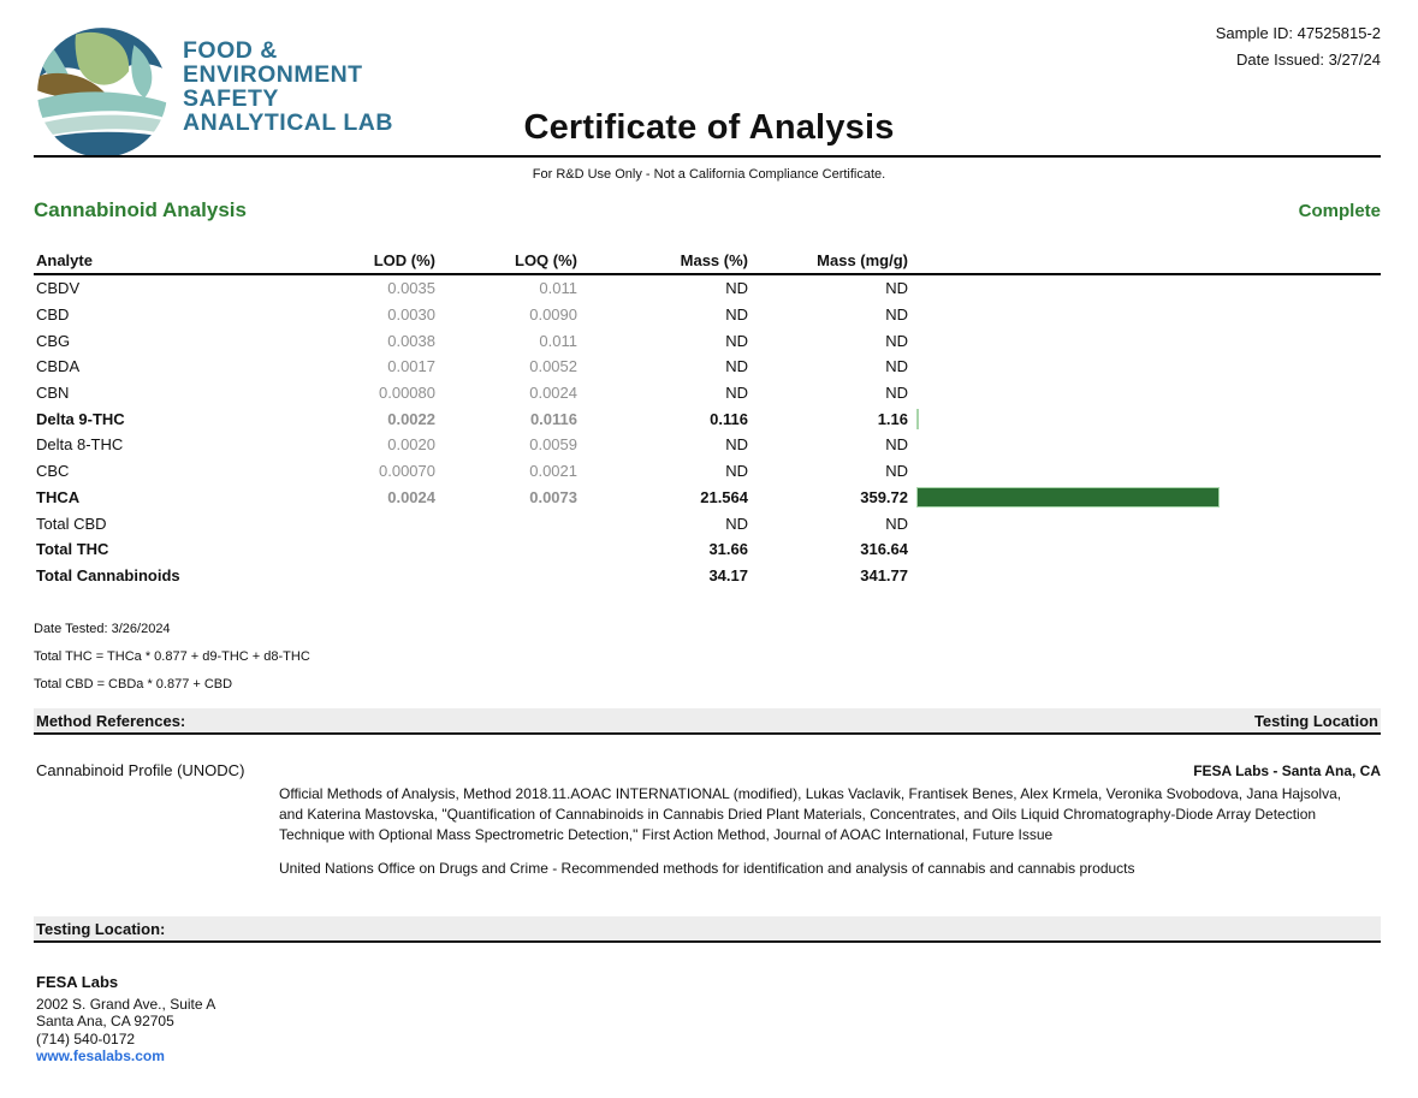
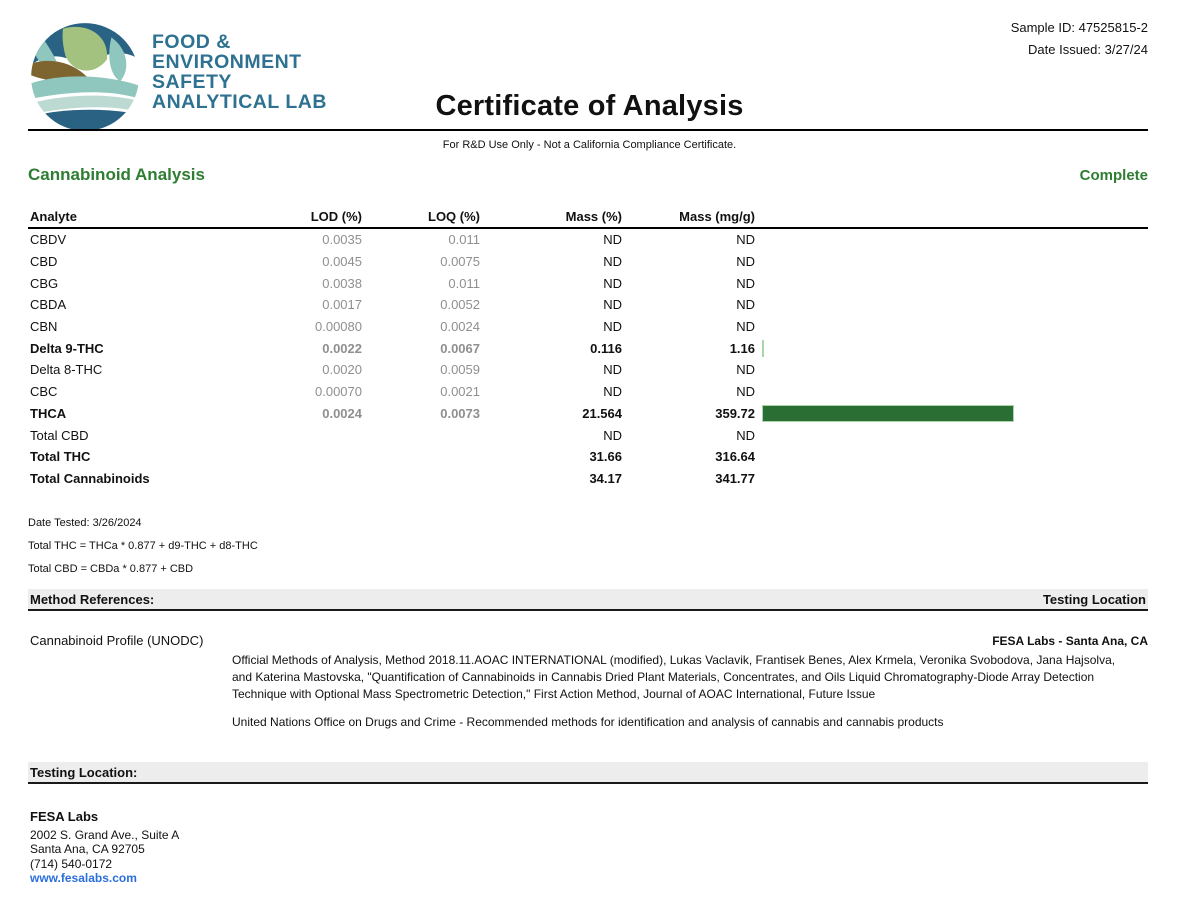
  FOOD &
  ENVIRONMENT
  SAFETY
  ANALYTICAL LAB
  Sample ID: 47525815-2
  Date Issued: 3/27/24
  Certificate of Analysis
  For R&D Use Only - Not a California Compliance Certificate.
  Cannabinoid Analysis
  Complete
  Analyte
  LOD (%)
  LOQ (%)
  Mass (%)
  Mass (mg/g)
  CBDV
  0.0035
  0.011
  ND
  ND
  CBD
- 0.0030
+ 0.0045
- 0.0090
+ 0.0075
  ND
  ND
  CBG
  0.0038
  0.011
  ND
  ND
  CBDA
  0.0017
  0.0052
  ND
  ND
  CBN
  0.00080
  0.0024
  ND
  ND
  Delta 9-THC
  0.0022
- 0.0116
+ 0.0067
  0.116
  1.16
  Delta 8-THC
  0.0020
  0.0059
  ND
  ND
  CBC
  0.00070
  0.0021
  ND
  ND
  THCA
  0.0024
  0.0073
  21.564
  359.72
  Total CBD
  ND
  ND
  Total THC
  31.66
  316.64
  Total Cannabinoids
  34.17
  341.77
  Date Tested: 3/26/2024
  Total THC = THCa * 0.877 + d9-THC + d8-THC
  Total CBD = CBDa * 0.877 + CBD
  Method References:
  Testing Location
  Cannabinoid Profile (UNODC)
  FESA Labs - Santa Ana, CA
  Official Methods of Analysis, Method 2018.11.AOAC INTERNATIONAL (modified), Lukas Vaclavik, Frantisek Benes, Alex Krmela, Veronika Svobodova, Jana Hajsolva, and Katerina Mastovska, "Quantification of Cannabinoids in Cannabis Dried Plant Materials, Concentrates, and Oils Liquid Chromatography-Diode Array Detection Technique with Optional Mass Spectrometric Detection," First Action Method, Journal of AOAC International, Future Issue
  United Nations Office on Drugs and Crime - Recommended methods for identification and analysis of cannabis and cannabis products
  Testing Location:
  FESA Labs
  2002 S. Grand Ave., Suite A
  Santa Ana, CA 92705
  (714) 540-0172
  www.fesalabs.com
